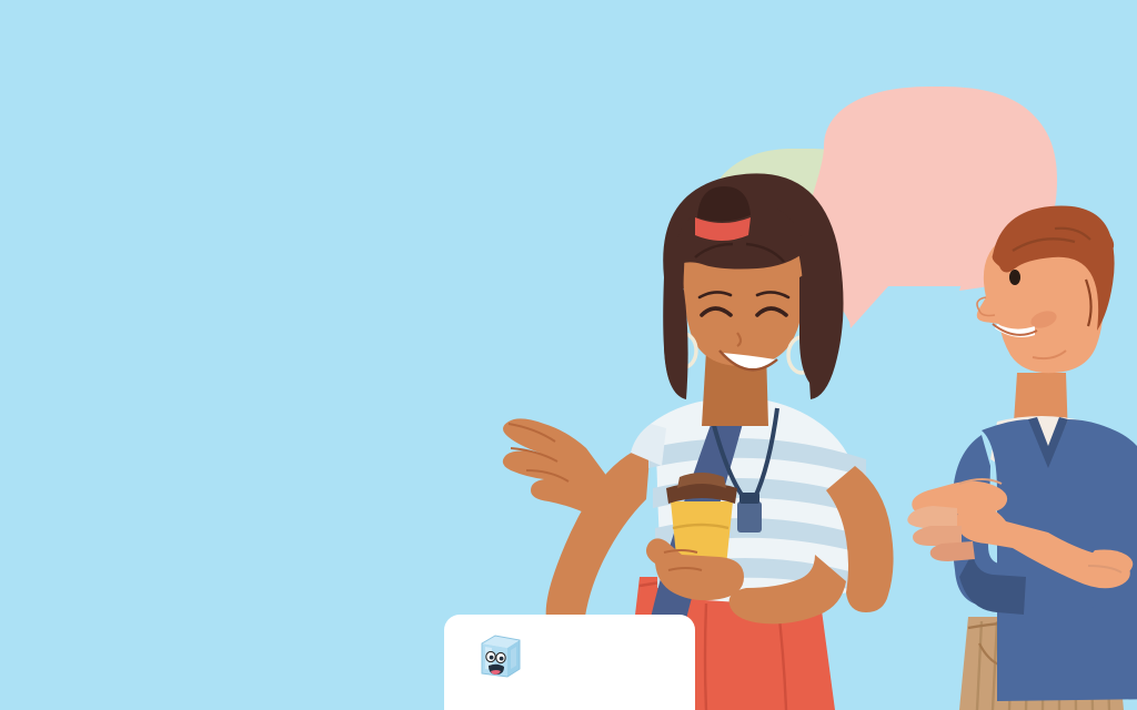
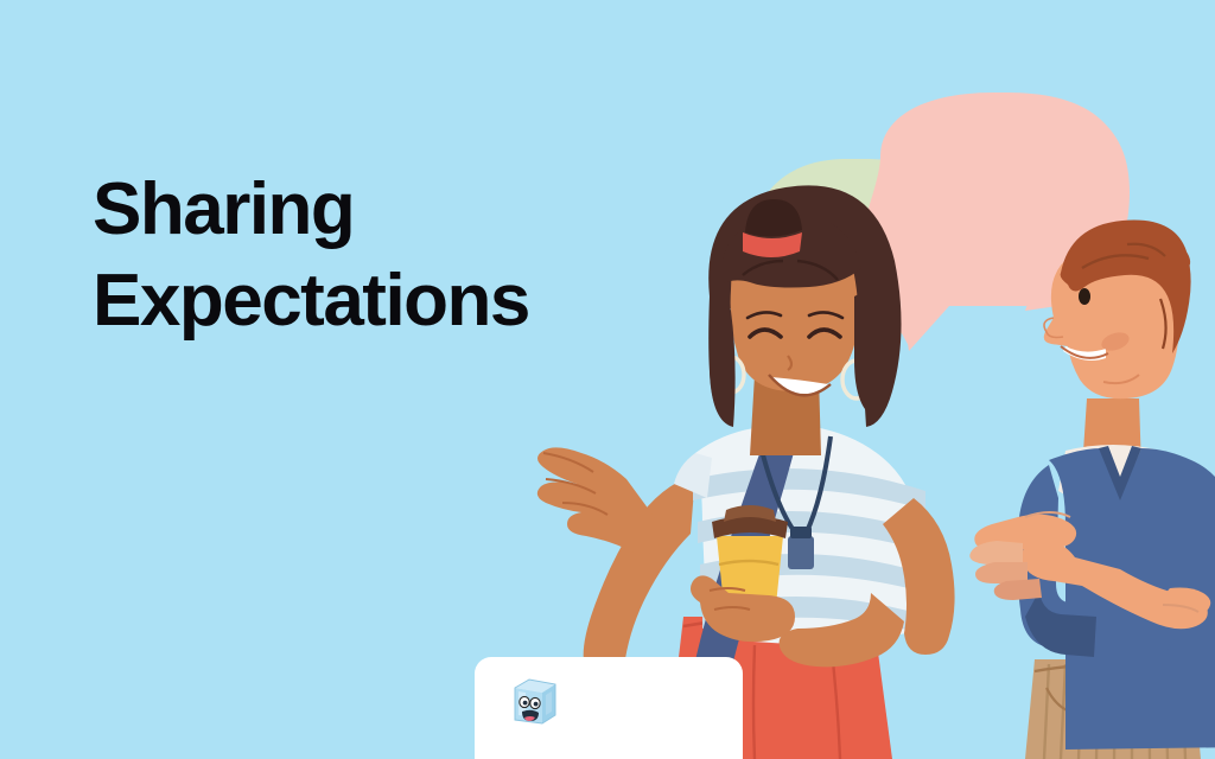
+ Sharing
+ Expectations
